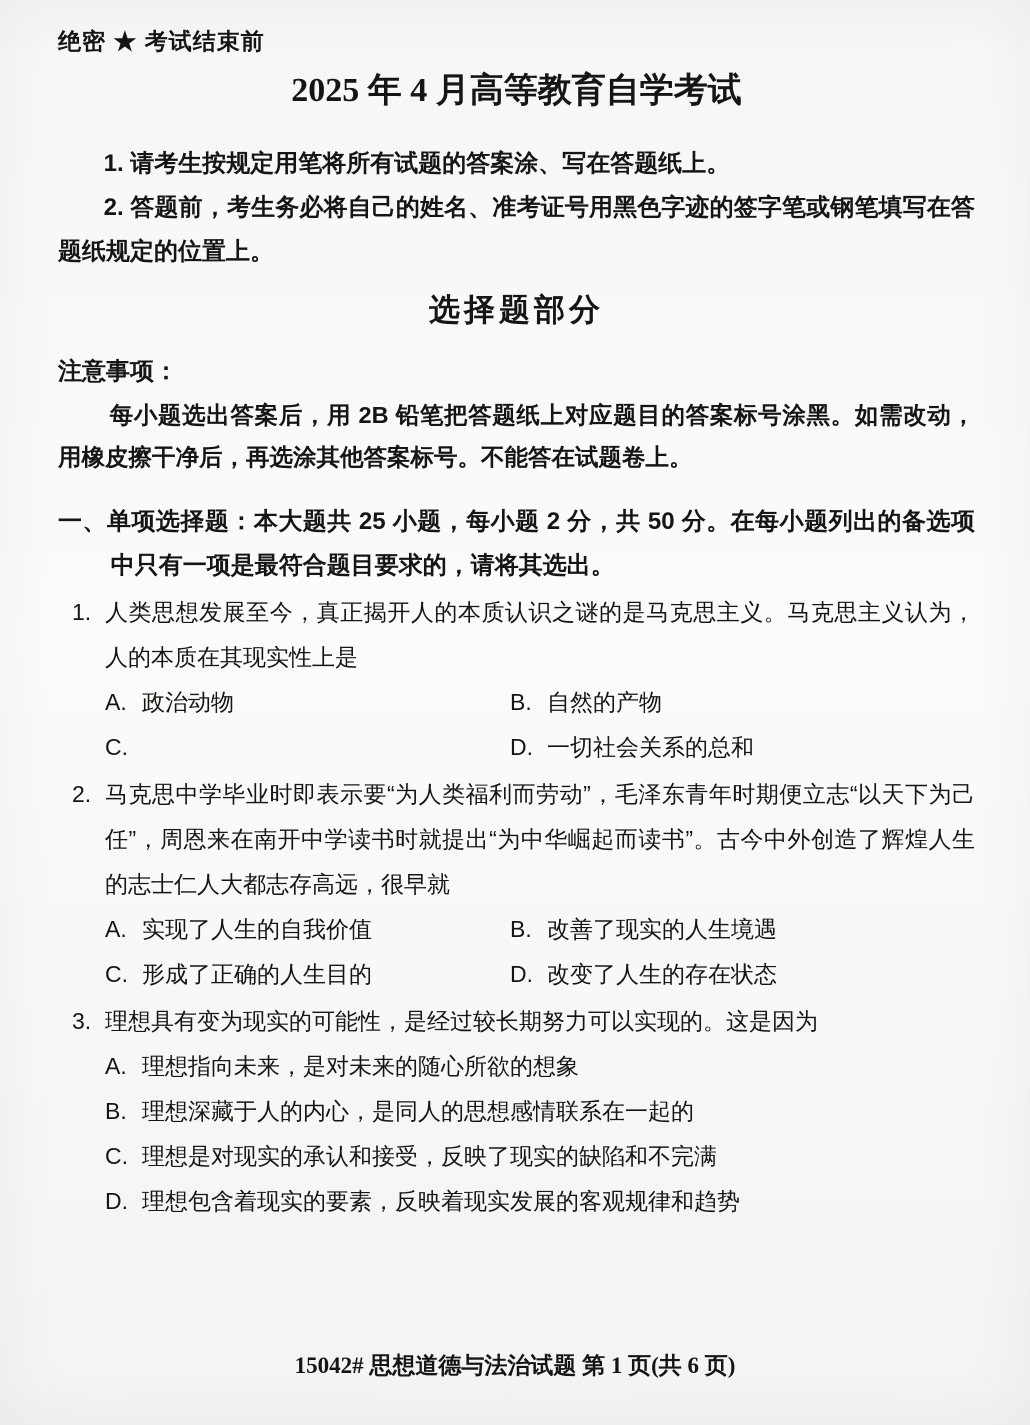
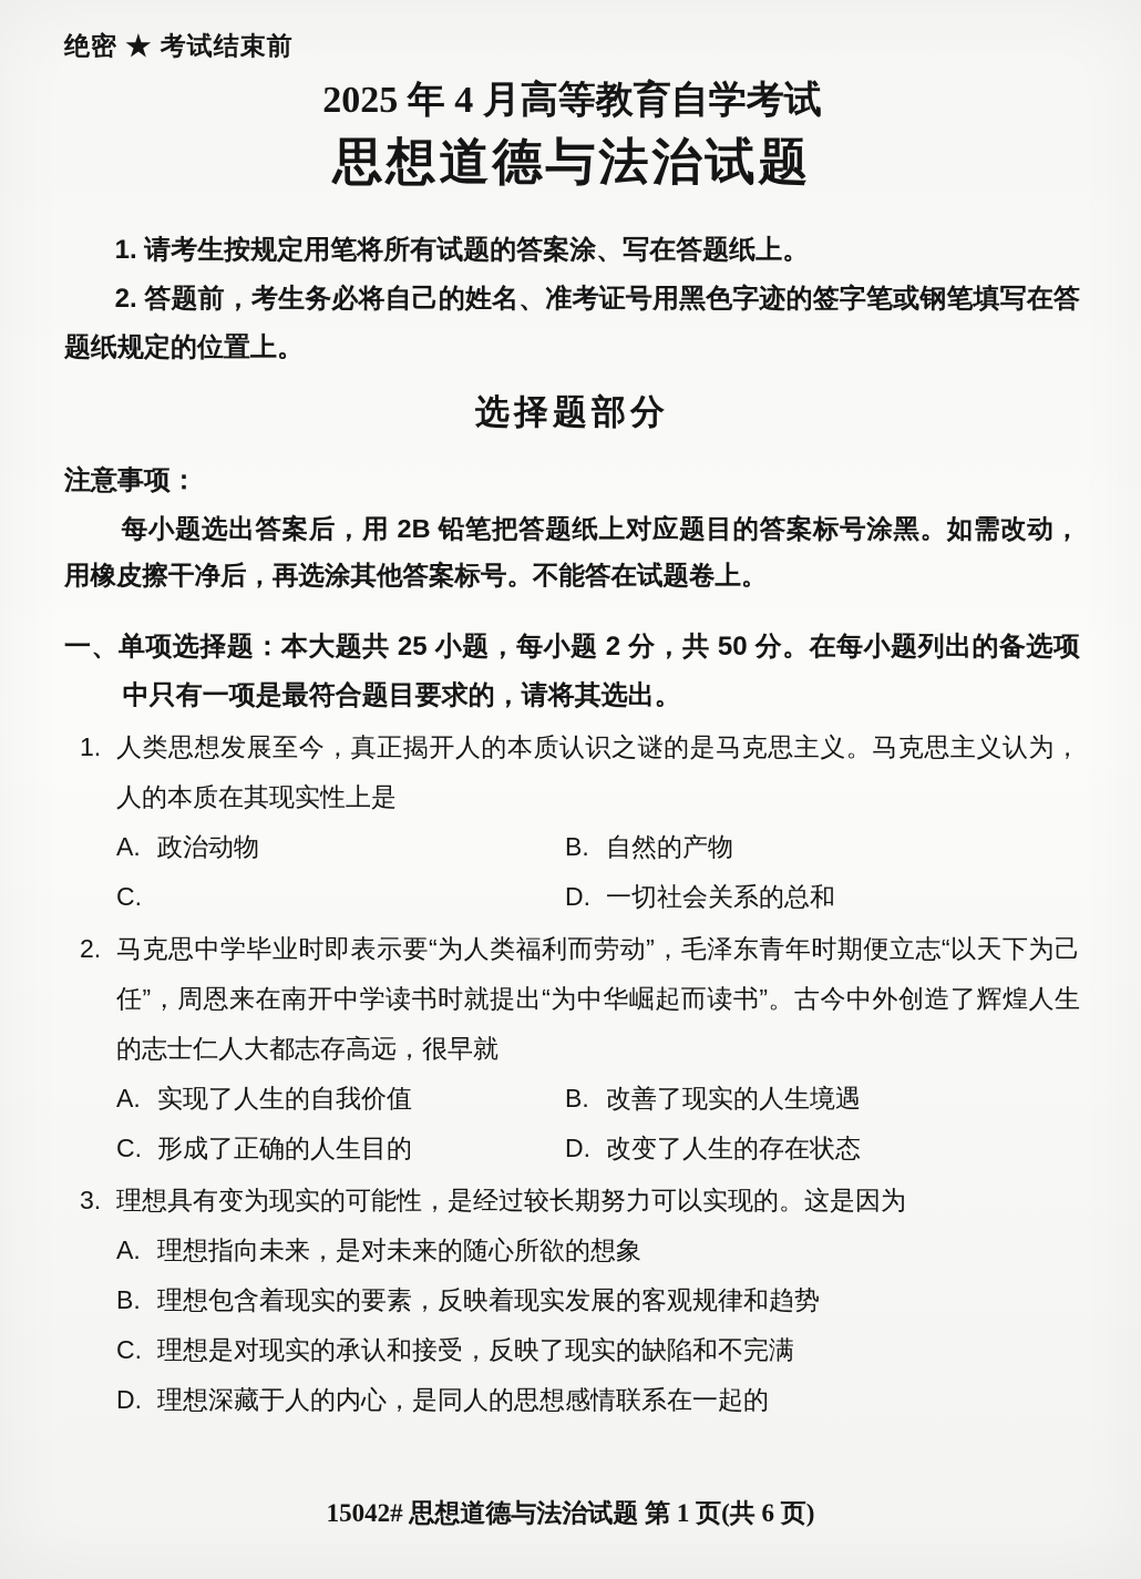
  绝密 ★ 考试结束前
  2025 年 4 月高等教育自学考试
+ 思想道德与法治试题
  1. 请考生按规定用笔将所有试题的答案涂、写在答题纸上。
  2. 答题前，考生务必将自己的姓名、准考证号用黑色字迹的签字笔或钢笔填写在答题纸规定的位置上。
  选择题部分
  注意事项：
  每小题选出答案后，用 2B 铅笔把答题纸上对应题目的答案标号涂黑。如需改动，用橡皮擦干净后，再选涂其他答案标号。不能答在试题卷上。
  一、单项选择题：本大题共 25 小题，每小题 2 分，共 50 分。在每小题列出的备选项中只有一项是最符合题目要求的，请将其选出。
  1.
  人类思想发展至今，真正揭开人的本质认识之谜的是马克思主义。马克思主义认为，人的本质在其现实性上是
  A.
  政治动物
  B.
  自然的产物
  C.
  D.
  一切社会关系的总和
  2.
  马克思中学毕业时即表示要“为人类福利而劳动”，毛泽东青年时期便立志“以天下为己任”，周恩来在南开中学读书时就提出“为中华崛起而读书”。古今中外创造了辉煌人生的志士仁人大都志存高远，很早就
  A.
  实现了人生的自我价值
  B.
  改善了现实的人生境遇
  C.
  形成了正确的人生目的
  D.
  改变了人生的存在状态
  3.
  理想具有变为现实的可能性，是经过较长期努力可以实现的。这是因为
  A.
  理想指向未来，是对未来的随心所欲的想象
  B.
- 理想深藏于人的内心，是同人的思想感情联系在一起的
+ 理想包含着现实的要素，反映着现实发展的客观规律和趋势
  C.
  理想是对现实的承认和接受，反映了现实的缺陷和不完满
  D.
- 理想包含着现实的要素，反映着现实发展的客观规律和趋势
+ 理想深藏于人的内心，是同人的思想感情联系在一起的
  15042# 思想道德与法治试题 第 1 页(共 6 页)
